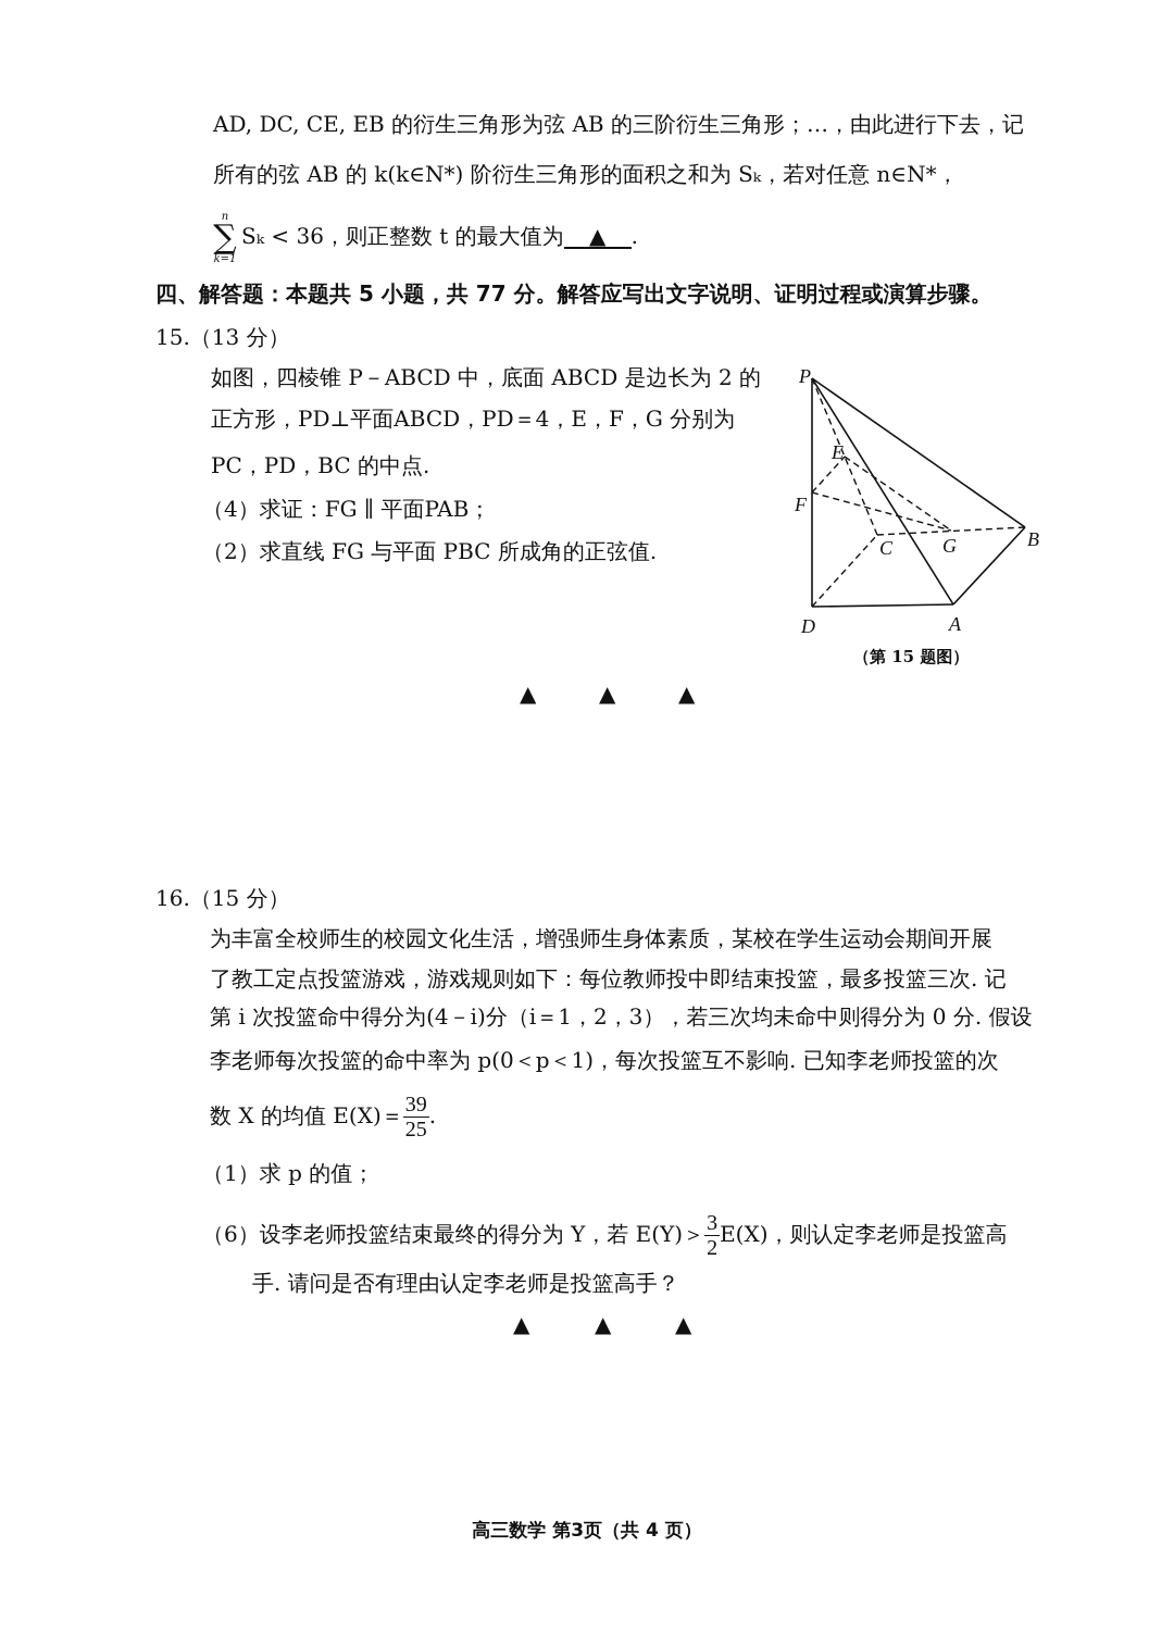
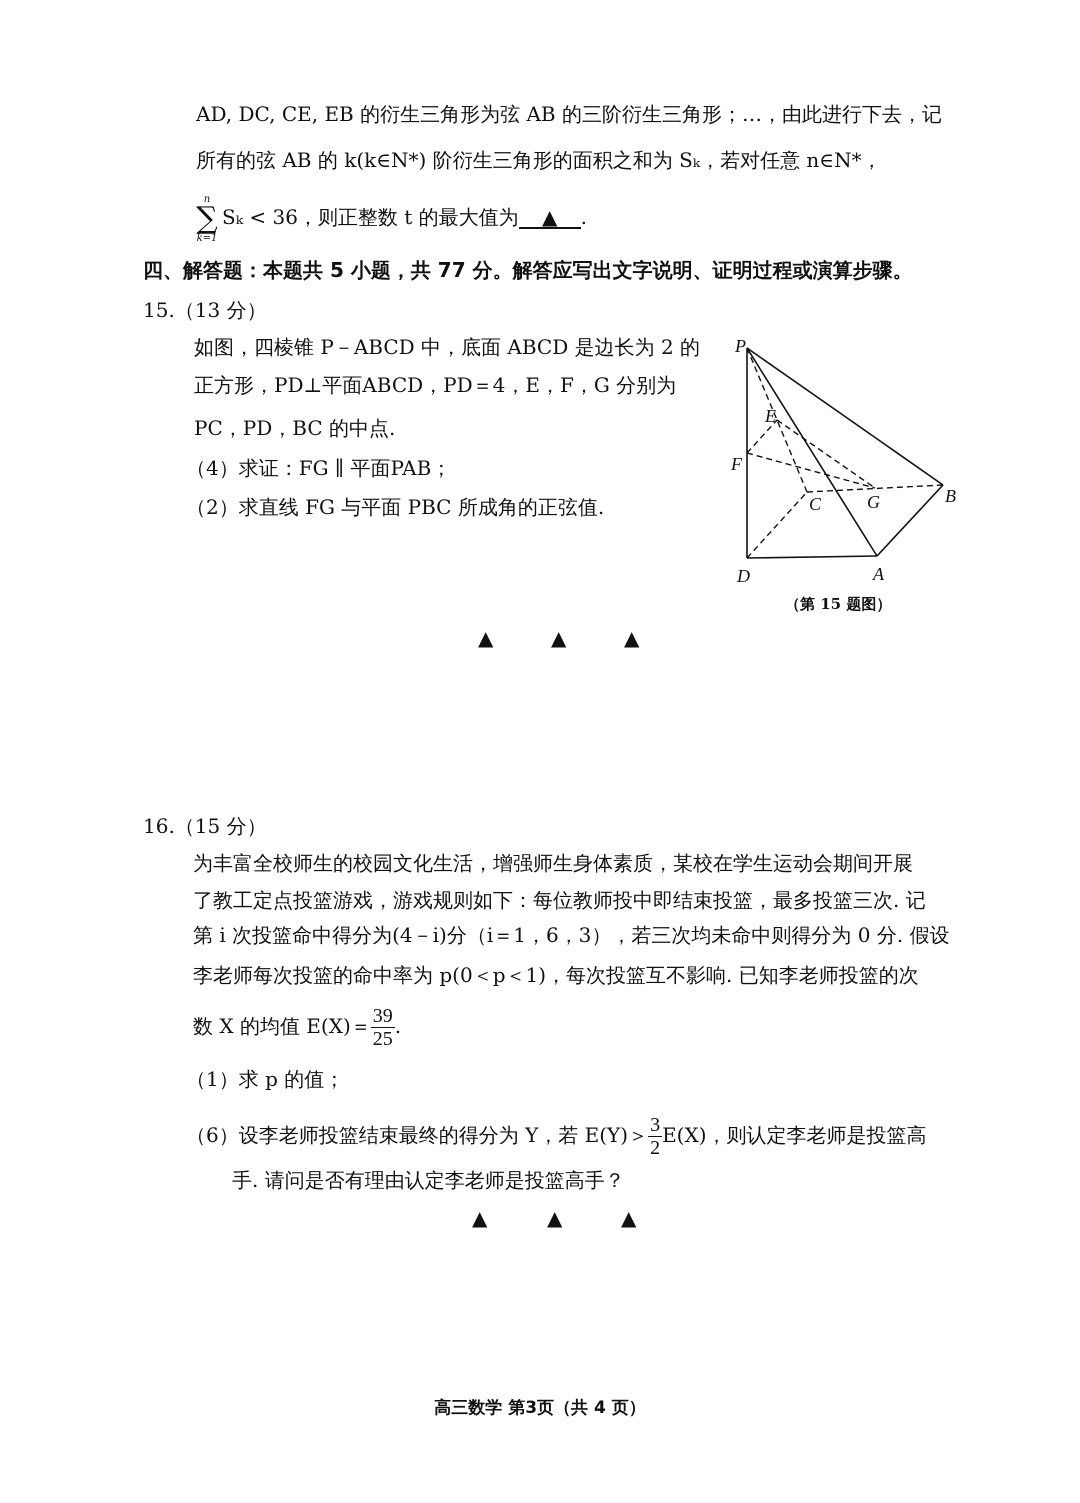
  AD, DC, CE, EB 的衍生三角形为弦 AB 的三阶衍生三角形；…，由此进行下去，记
  所有的弦 AB 的 k(k∈N*) 阶衍生三角形的面积之和为 Sₖ，若对任意 n∈N*，
  n
  ∑
  k=1
  Sₖ < 36，则正整数 t 的最大值为 ▲ .
  四、解答题：本题共 5 小题，共 77 分。解答应写出文字说明、证明过程或演算步骤。
  15.（13 分）
  如图，四棱锥 P－ABCD 中，底面 ABCD 是边长为 2 的
  正方形，PD⊥平面ABCD，PD＝4，E，F，G 分别为
  PC，PD，BC 的中点.
  （4）求证：FG ∥ 平面PAB；
  （2）求直线 FG 与平面 PBC 所成角的正弦值.
  P
  E
  F
  C
  G
  B
  D
  A
  （第 15 题图）
  ▲
  ▲
  ▲
  16.（15 分）
  为丰富全校师生的校园文化生活，增强师生身体素质，某校在学生运动会期间开展
  了教工定点投篮游戏，游戏规则如下：每位教师投中即结束投篮，最多投篮三次. 记
- 第 i 次投篮命中得分为(4－i)分（i＝1，2，3），若三次均未命中则得分为 0 分. 假设
+ 第 i 次投篮命中得分为(4－i)分（i＝1，6，3），若三次均未命中则得分为 0 分. 假设
  李老师每次投篮的命中率为 p(0＜p＜1)，每次投篮互不影响. 已知李老师投篮的次
  数 X 的均值 E(X)＝
  39
  25
  .
  （1）求 p 的值；
  （6）设李老师投篮结束最终的得分为 Y，若 E(Y)＞
  3
  2
  E(X)，则认定李老师是投篮高
  手. 请问是否有理由认定李老师是投篮高手？
  ▲
  ▲
  ▲
  高三数学 第3页（共 4 页）
